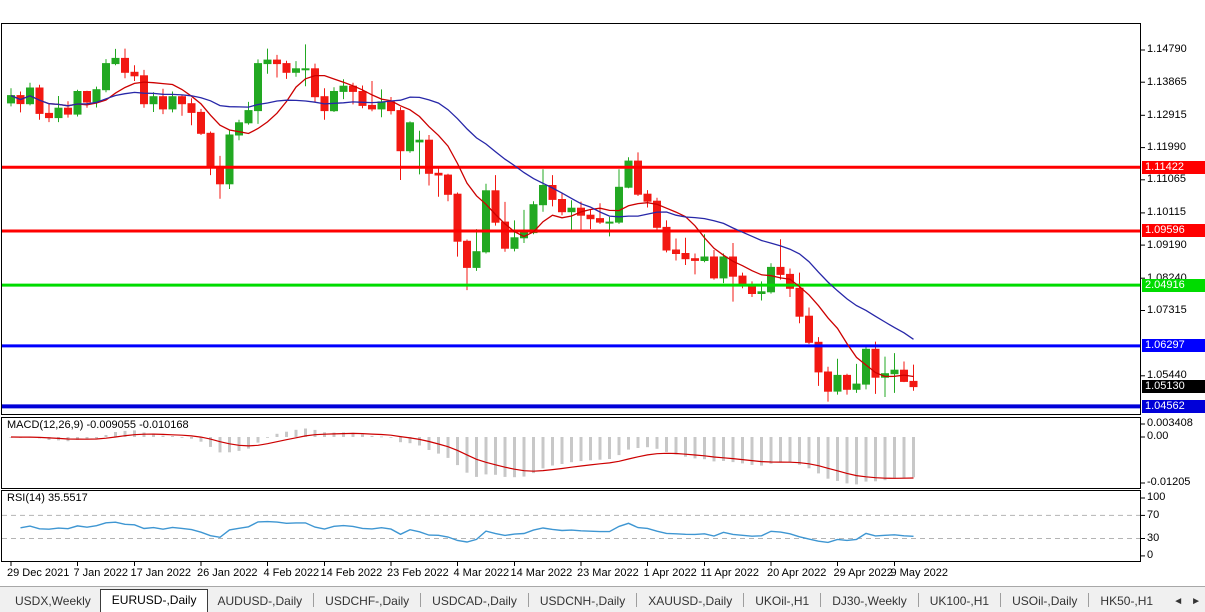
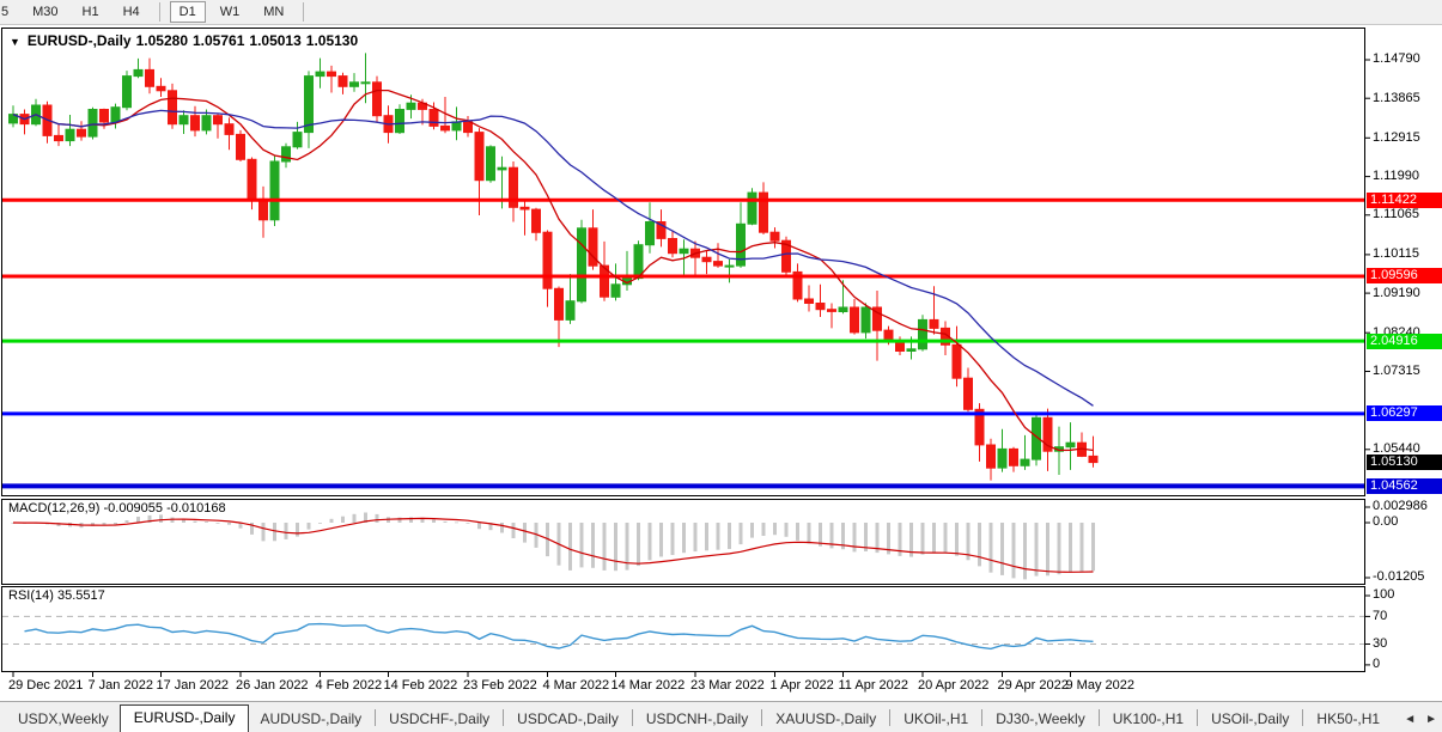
+ 5
+ M30
+ H1
+ H4
+ D1
+ W1
+ MN
+ ▼ EURUSD-,Daily 1.05280 1.05761 1.05013 1.05130
  MACD(12,26,9) -0.009055 -0.010168
  RSI(14) 35.5517
  USDX,Weekly
  EURUSD-,Daily
  AUDUSD-,Daily
  USDCHF-,Daily
  USDCAD-,Daily
  USDCNH-,Daily
  XAUUSD-,Daily
  UKOil-,H1
  DJ30-,Weekly
  UK100-,H1
  USOil-,Daily
  HK50-,H1
  ◄
  ►
  1.14790
  1.13865
  1.12915
  1.11990
  1.11065
  1.10115
  1.09190
  1.07315
  1.05440
  1.11422
  1.09596
  2.04916
  1.06297
  1.04562
  1.05130
- 0.003408
+ 0.002986
  0.00
  -0.01205
  100
  70
  30
  0
  29 Dec 2021
  7 Jan 2022
  17 Jan 2022
  26 Jan 2022
  4 Feb 2022
  14 Feb 2022
  23 Feb 2022
  4 Mar 2022
  14 Mar 2022
  23 Mar 2022
  1 Apr 2022
  11 Apr 2022
  20 Apr 2022
  29 Apr 2022
  9 May 2022
